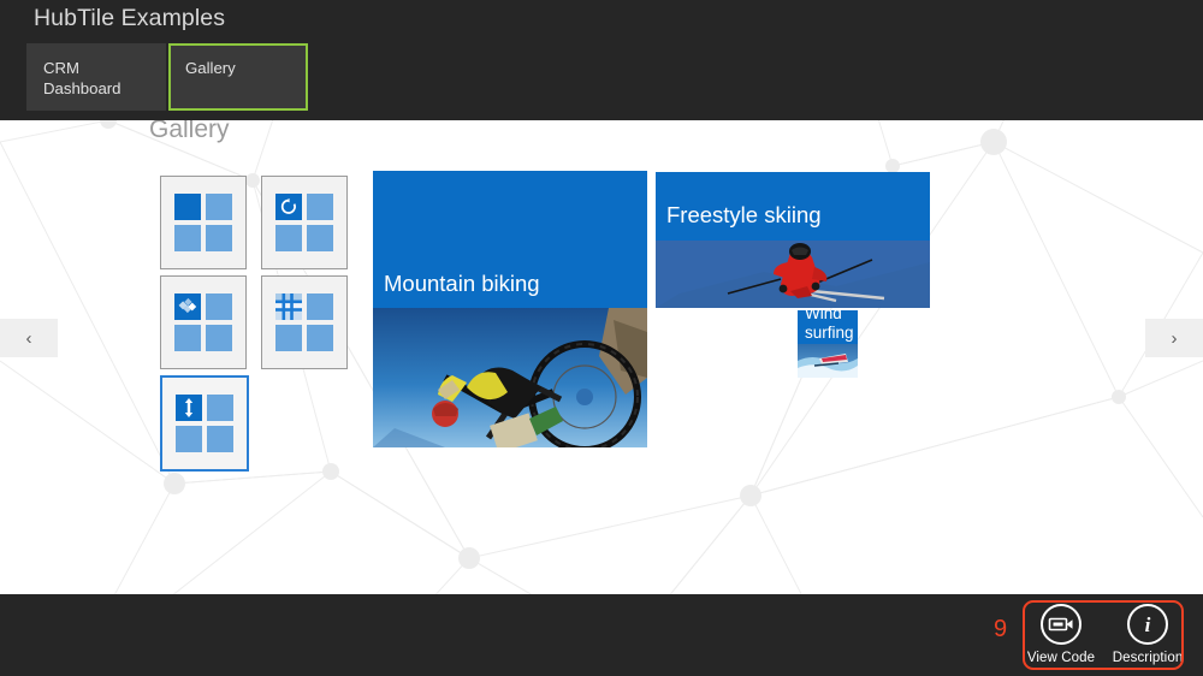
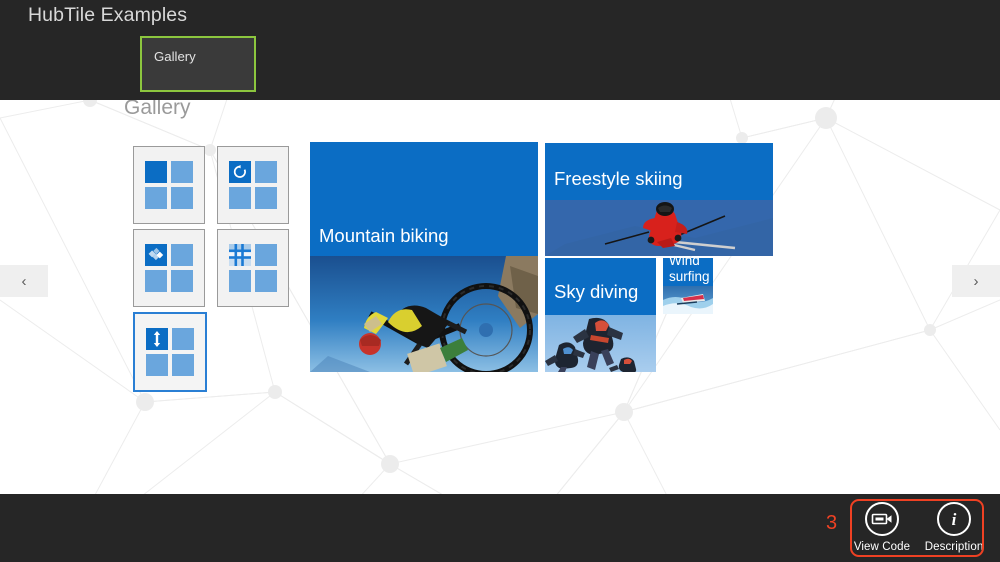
  Gallery
  HubTile Examples
- CRM
- Dashboard
  Gallery
  ‹
  ›
  Mountain biking
  Freestyle skiing
+ Sky diving
  Wind
  surfing
  View Code
  i
  Description
- 9
+ 3
